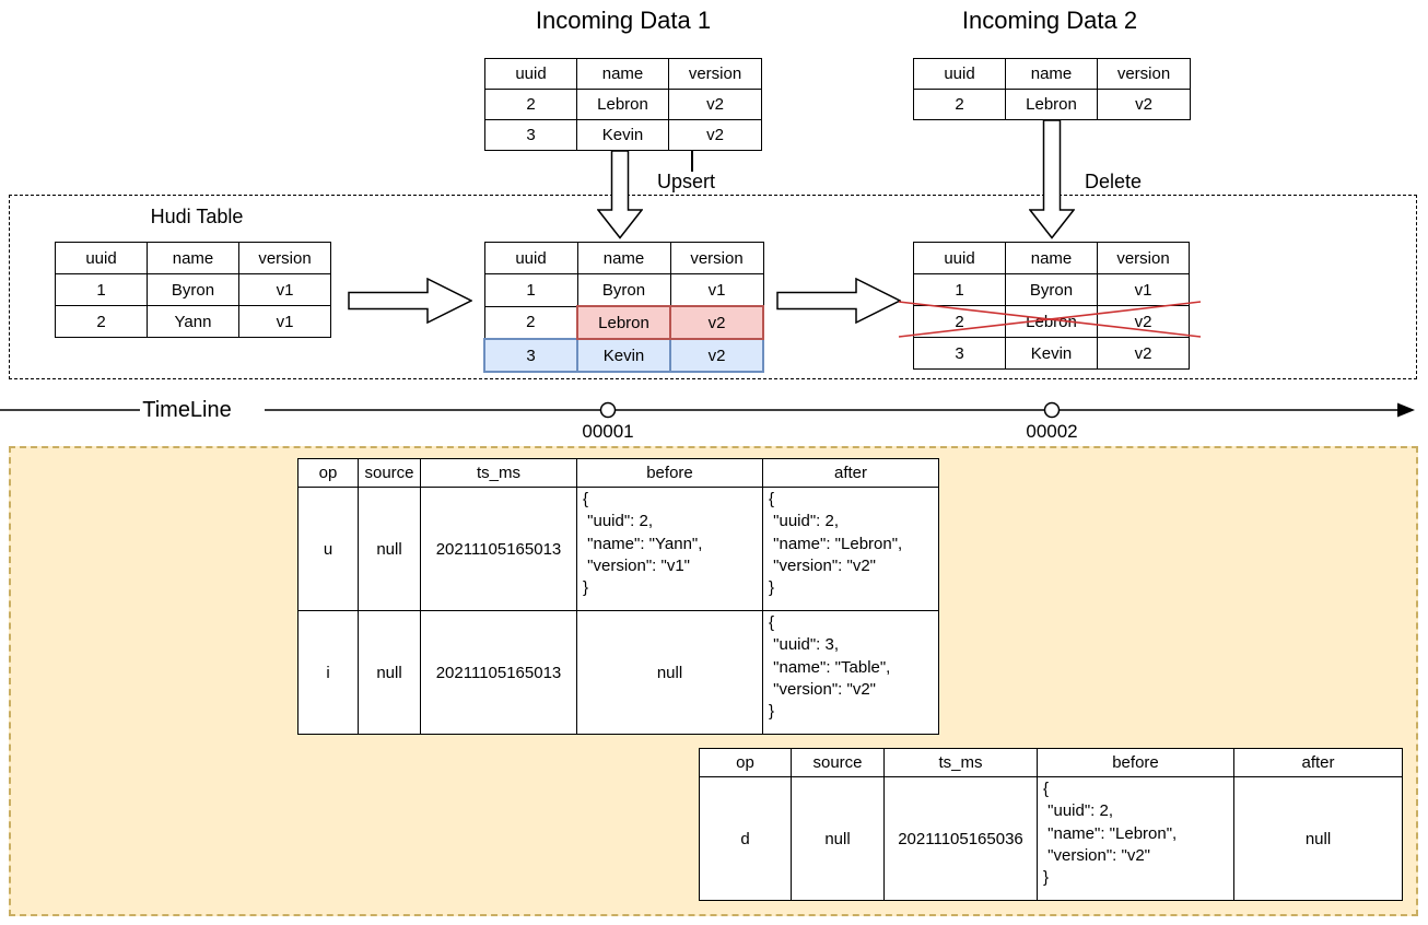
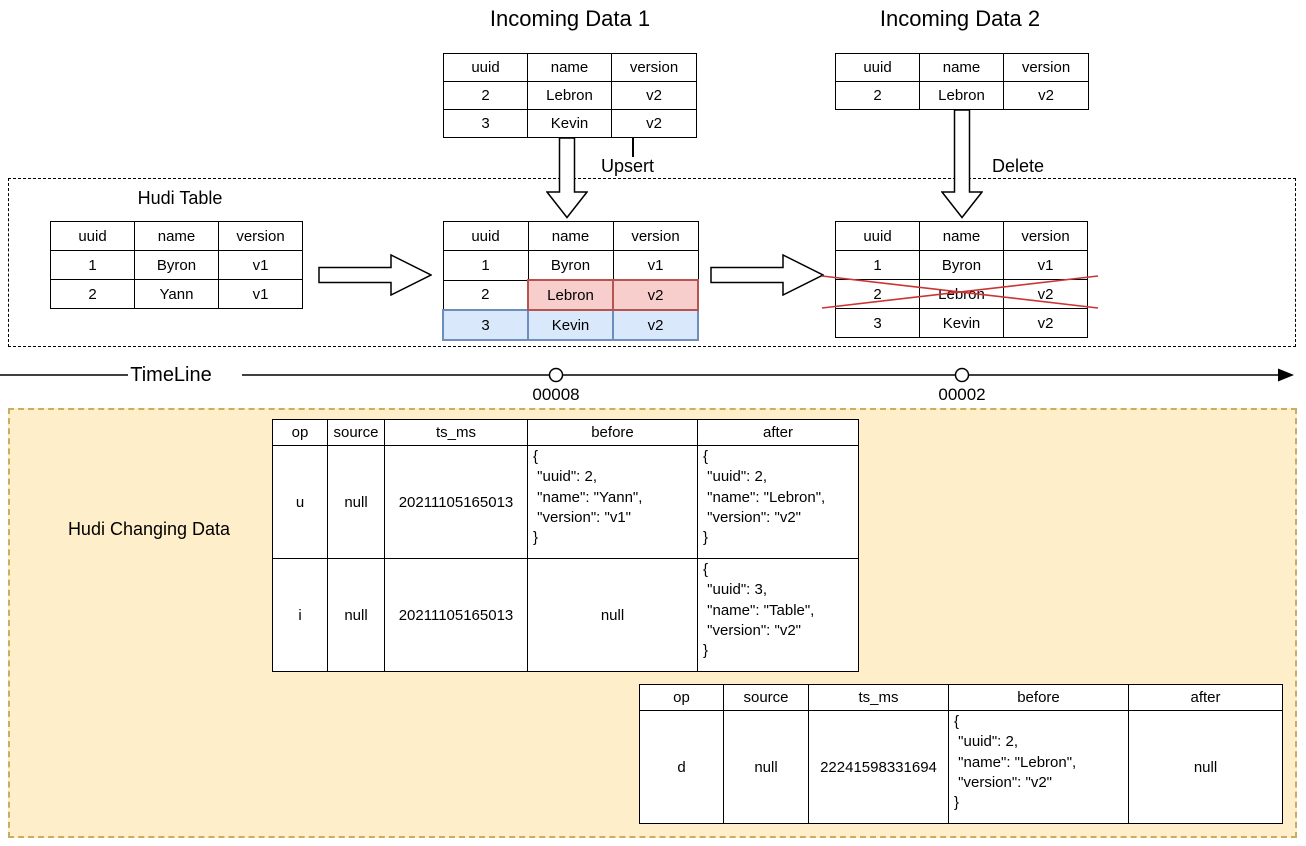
  Incoming Data 1
  Incoming Data 2
  Hudi Table
+ Hudi Changing Data
  Upsert
  Delete
  uuid	name	version
  2	Lebron	v2
  3	Kevin	v2
  uuid	name	version
  2	Lebron	v2
  uuid	name	version
  1	Byron	v1
  2	Yann	v1
  uuid	name	version
  1	Byron	v1
  2	Lebron	v2
  3	Kevin	v2
  uuid	name	version
  1	Byron	v1
  3	Kevin	v2
  TimeLine
- 00001
+ 00008
  00002
  op	source	ts_ms	before	after
  u	null	20211105165013	{ "uuid": 2, "name": "Yann", "version": "v1" }	{ "uuid": 2, "name": "Lebron", "version": "v2" }
  i	null	20211105165013	null	{ "uuid": 3, "name": "Table", "version": "v2" }
  op	source	ts_ms	before	after
- d	null	20211105165036	{ "uuid": 2, "name": "Lebron", "version": "v2" }	null
+ d	null	22241598331694	{ "uuid": 2, "name": "Lebron", "version": "v2" }	null
